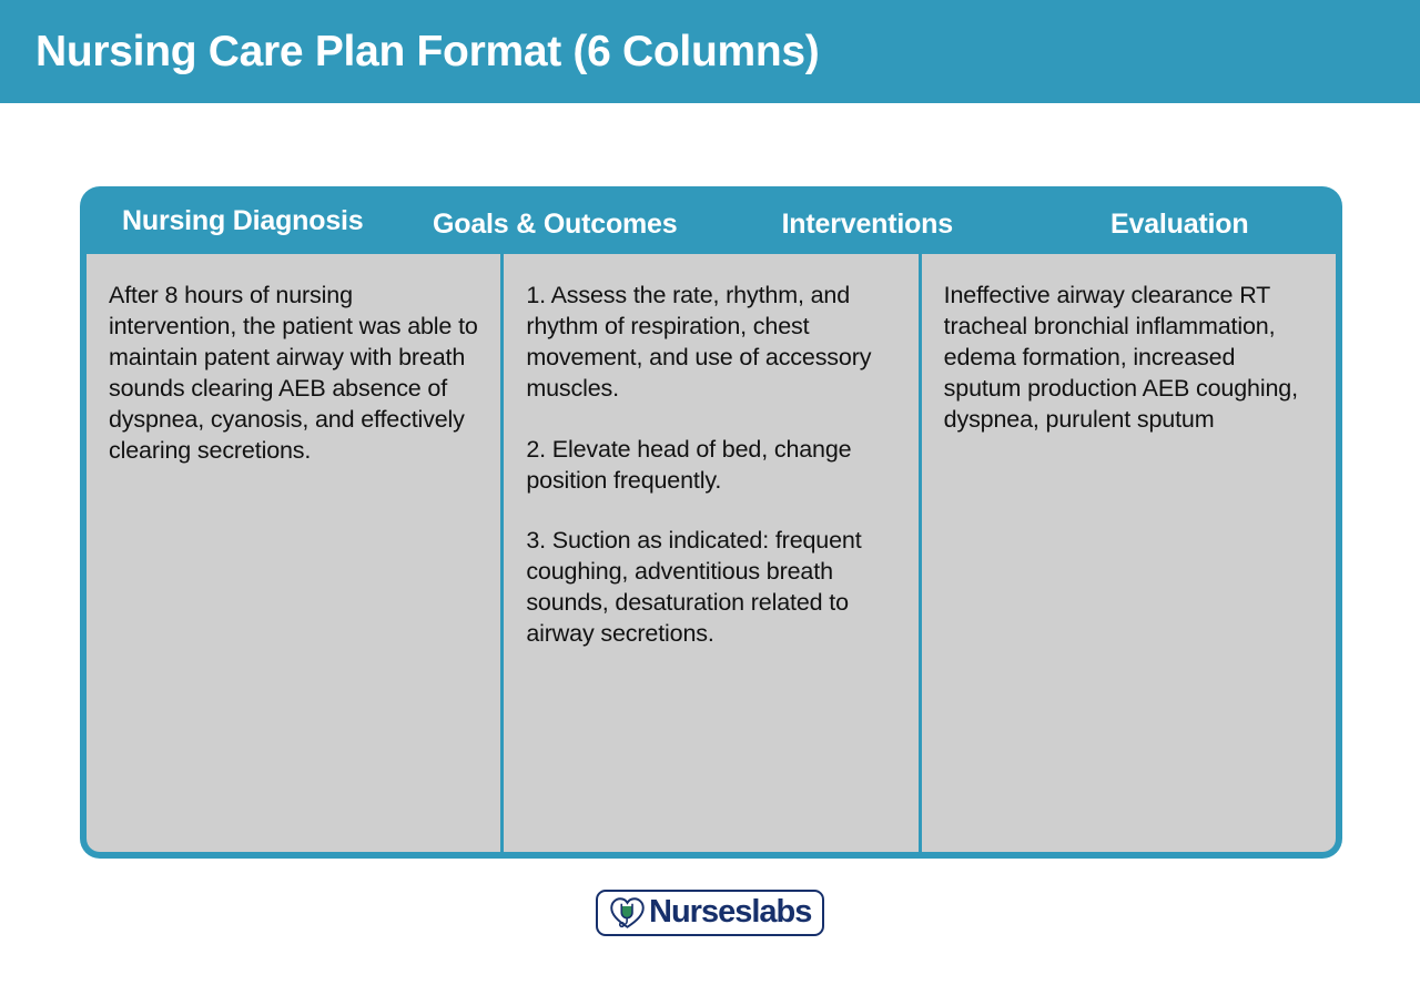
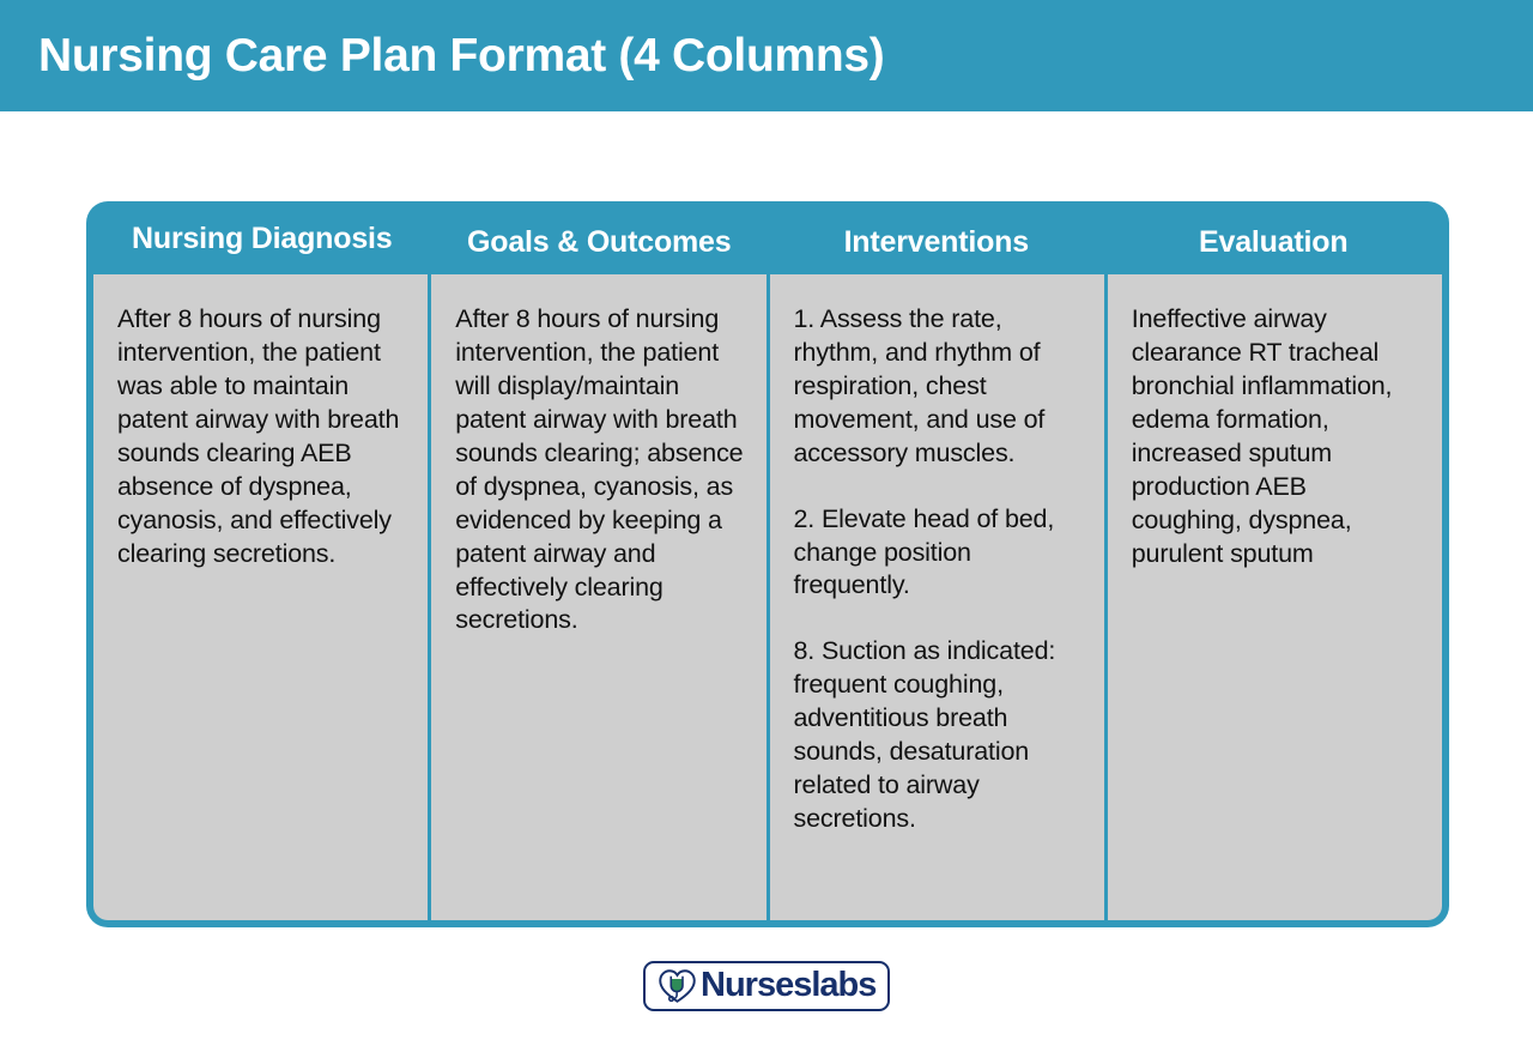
- Nursing Care Plan Format (6 Columns)
+ Nursing Care Plan Format (4 Columns)
  Nursing Diagnosis
  Goals & Outcomes
  Interventions
  Evaluation
  After 8 hours of nursing intervention, the patient was able to maintain patent airway with breath sounds clearing AEB absence of dyspnea, cyanosis, and effectively clearing secretions.
+ After 8 hours of nursing intervention, the patient will display/maintain patent airway with breath sounds clearing; absence of dyspnea, cyanosis, as evidenced by keeping a patent airway and effectively clearing secretions.
  1. Assess the rate, rhythm, and rhythm of respiration, chest movement, and use of accessory muscles.
  2. Elevate head of bed, change position frequently.
- 3. Suction as indicated: frequent coughing, adventitious breath sounds, desaturation related to airway secretions.
+ 8. Suction as indicated: frequent coughing, adventitious breath sounds, desaturation related to airway secretions.
  Ineffective airway clearance RT tracheal bronchial inflammation, edema formation, increased sputum production AEB coughing, dyspnea, purulent sputum
  Nurseslabs
